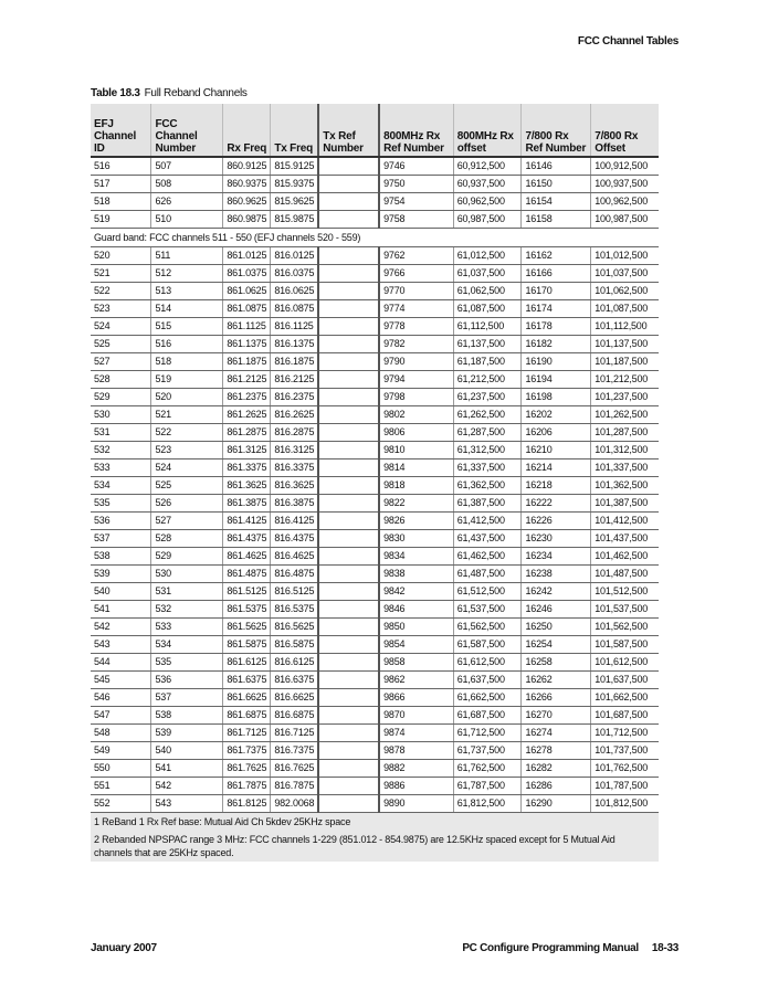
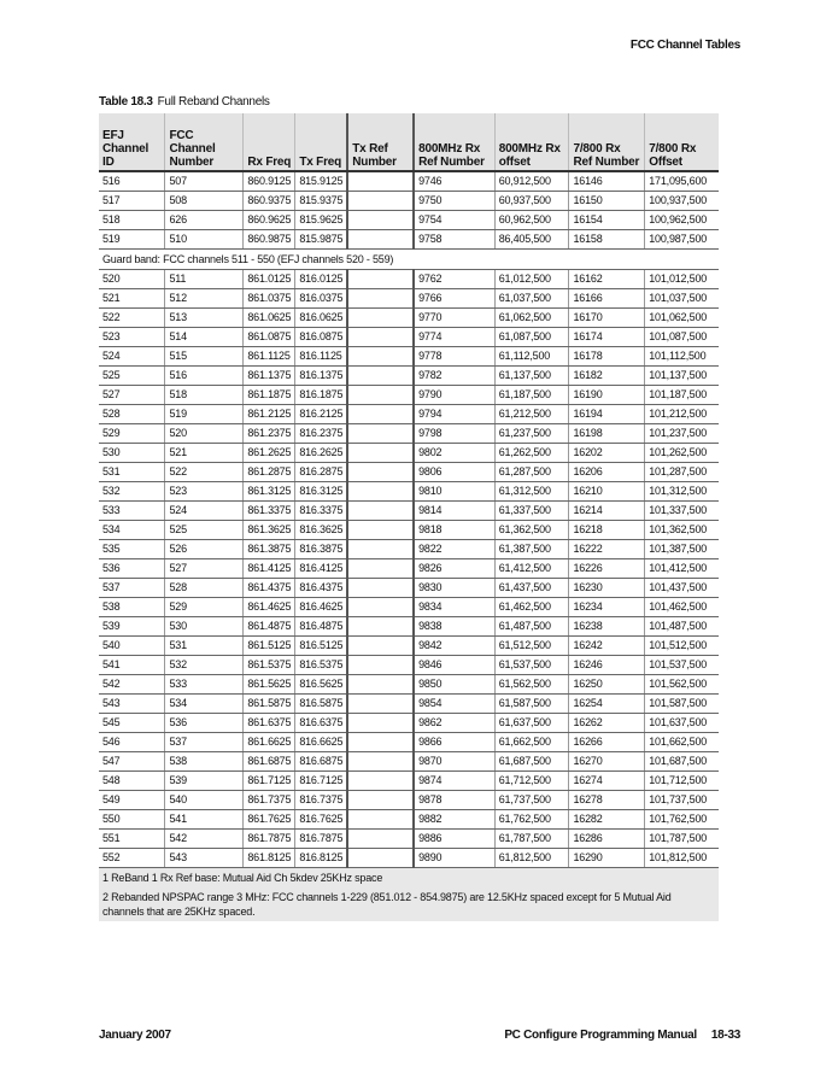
  FCC Channel Tables
  Table 18.3 Full Reband Channels
  EFJ Channel ID	FCC Channel Number	Rx Freq	Tx Freq	Tx Ref Number	800MHz Rx Ref Number	800MHz Rx offset	7/800 Rx Ref Number	7/800 Rx Offset
- 516	507	860.9125	815.9125		9746	60,912,500	16146	100,912,500
+ 516	507	860.9125	815.9125		9746	60,912,500	16146	171,095,600
  517	508	860.9375	815.9375		9750	60,937,500	16150	100,937,500
  518	626	860.9625	815.9625		9754	60,962,500	16154	100,962,500
- 519	510	860.9875	815.9875		9758	60,987,500	16158	100,987,500
+ 519	510	860.9875	815.9875		9758	86,405,500	16158	100,987,500
  Guard band: FCC channels 511 - 550 (EFJ channels 520 - 559)
  520	511	861.0125	816.0125		9762	61,012,500	16162	101,012,500
  521	512	861.0375	816.0375		9766	61,037,500	16166	101,037,500
  522	513	861.0625	816.0625		9770	61,062,500	16170	101,062,500
  523	514	861.0875	816.0875		9774	61,087,500	16174	101,087,500
  524	515	861.1125	816.1125		9778	61,112,500	16178	101,112,500
  525	516	861.1375	816.1375		9782	61,137,500	16182	101,137,500
  527	518	861.1875	816.1875		9790	61,187,500	16190	101,187,500
  528	519	861.2125	816.2125		9794	61,212,500	16194	101,212,500
  529	520	861.2375	816.2375		9798	61,237,500	16198	101,237,500
  530	521	861.2625	816.2625		9802	61,262,500	16202	101,262,500
  531	522	861.2875	816.2875		9806	61,287,500	16206	101,287,500
  532	523	861.3125	816.3125		9810	61,312,500	16210	101,312,500
  533	524	861.3375	816.3375		9814	61,337,500	16214	101,337,500
  534	525	861.3625	816.3625		9818	61,362,500	16218	101,362,500
  535	526	861.3875	816.3875		9822	61,387,500	16222	101,387,500
  536	527	861.4125	816.4125		9826	61,412,500	16226	101,412,500
  537	528	861.4375	816.4375		9830	61,437,500	16230	101,437,500
  538	529	861.4625	816.4625		9834	61,462,500	16234	101,462,500
  539	530	861.4875	816.4875		9838	61,487,500	16238	101,487,500
  540	531	861.5125	816.5125		9842	61,512,500	16242	101,512,500
  541	532	861.5375	816.5375		9846	61,537,500	16246	101,537,500
  542	533	861.5625	816.5625		9850	61,562,500	16250	101,562,500
  543	534	861.5875	816.5875		9854	61,587,500	16254	101,587,500
- 544	535	861.6125	816.6125		9858	61,612,500	16258	101,612,500
  545	536	861.6375	816.6375		9862	61,637,500	16262	101,637,500
  546	537	861.6625	816.6625		9866	61,662,500	16266	101,662,500
  547	538	861.6875	816.6875		9870	61,687,500	16270	101,687,500
  548	539	861.7125	816.7125		9874	61,712,500	16274	101,712,500
  549	540	861.7375	816.7375		9878	61,737,500	16278	101,737,500
  550	541	861.7625	816.7625		9882	61,762,500	16282	101,762,500
  551	542	861.7875	816.7875		9886	61,787,500	16286	101,787,500
- 552	543	861.8125	982.0068		9890	61,812,500	16290	101,812,500
+ 552	543	861.8125	816.8125		9890	61,812,500	16290	101,812,500
  1 ReBand 1 Rx Ref base: Mutual Aid Ch 5kdev 25KHz space
  2 Rebanded NPSPAC range 3 MHz: FCC channels 1-229 (851.012 - 854.9875) are 12.5KHz spaced except for 5 Mutual Aid channels that are 25KHz spaced.
  January 2007
  PC Configure Programming Manual 18-33
